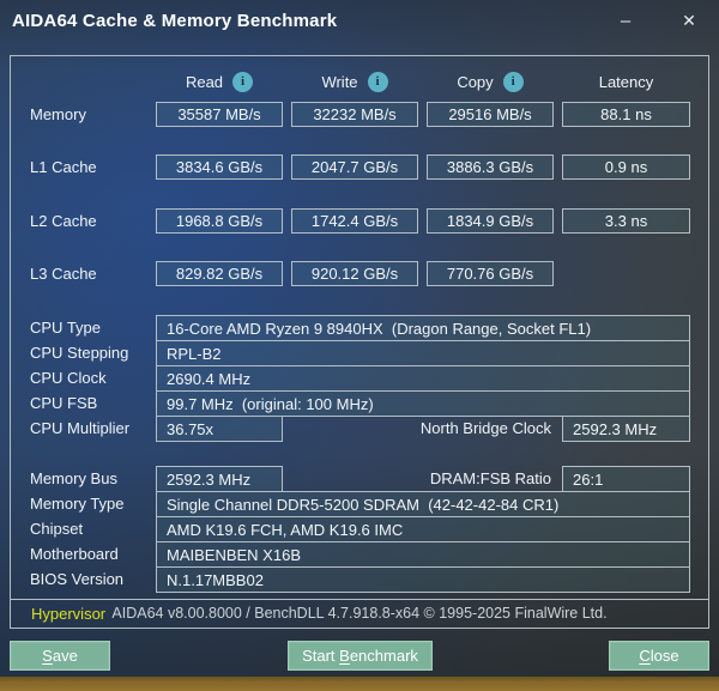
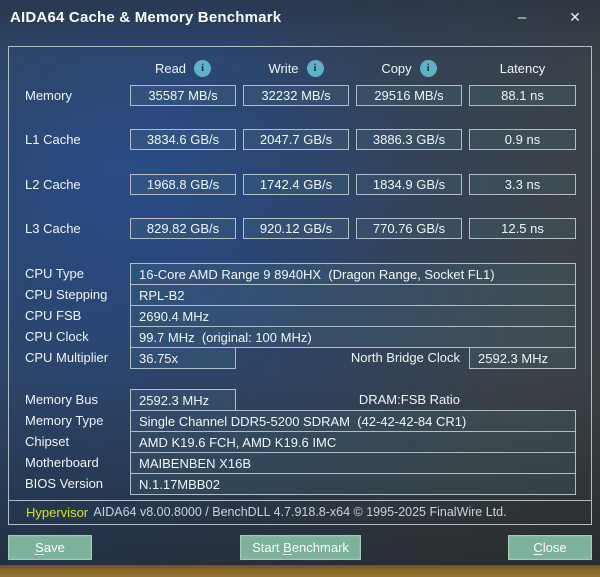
  AIDA64 Cache & Memory Benchmark
  –
  ✕
  Read
  i
  Write
  i
  Copy
  i
  Latency
  Memory
  35587 MB/s
  32232 MB/s
  29516 MB/s
  88.1 ns
  L1 Cache
  3834.6 GB/s
  2047.7 GB/s
  3886.3 GB/s
  0.9 ns
  L2 Cache
  1968.8 GB/s
  1742.4 GB/s
  1834.9 GB/s
  3.3 ns
  L3 Cache
  829.82 GB/s
  920.12 GB/s
  770.76 GB/s
+ 12.5 ns
  CPU Type
- 16-Core AMD Ryzen 9 8940HX (Dragon Range, Socket FL1)
+ 16-Core AMD Range 9 8940HX (Dragon Range, Socket FL1)
  CPU Stepping
  RPL-B2
- CPU Clock
+ CPU FSB
  2690.4 MHz
- CPU FSB
+ CPU Clock
  99.7 MHz (original: 100 MHz)
  CPU Multiplier
  36.75x
  North Bridge Clock
  2592.3 MHz
  Memory Bus
  2592.3 MHz
  DRAM:FSB Ratio
- 26:1
  Memory Type
  Single Channel DDR5-5200 SDRAM (42-42-42-84 CR1)
  Chipset
  AMD K19.6 FCH, AMD K19.6 IMC
  Motherboard
  MAIBENBEN X16B
  BIOS Version
  N.1.17MBB02
  Hypervisor
  AIDA64 v8.00.8000 / BenchDLL 4.7.918.8-x64 © 1995-2025 FinalWire Ltd.
  Save
  Start Benchmark
  Close
